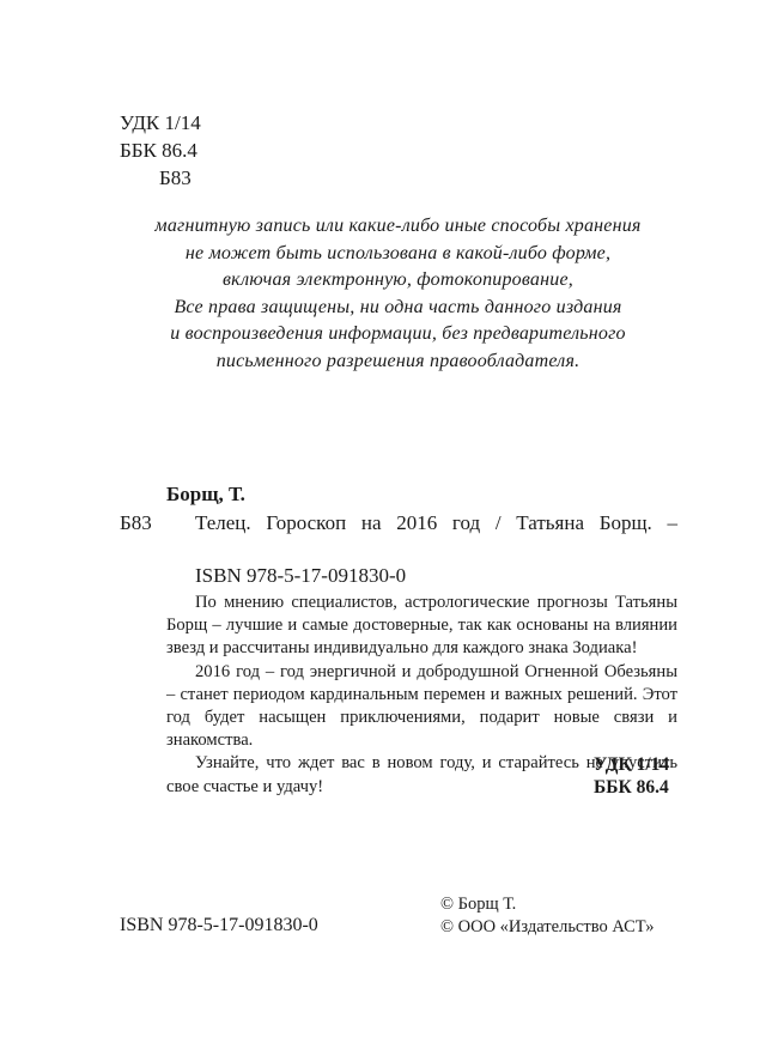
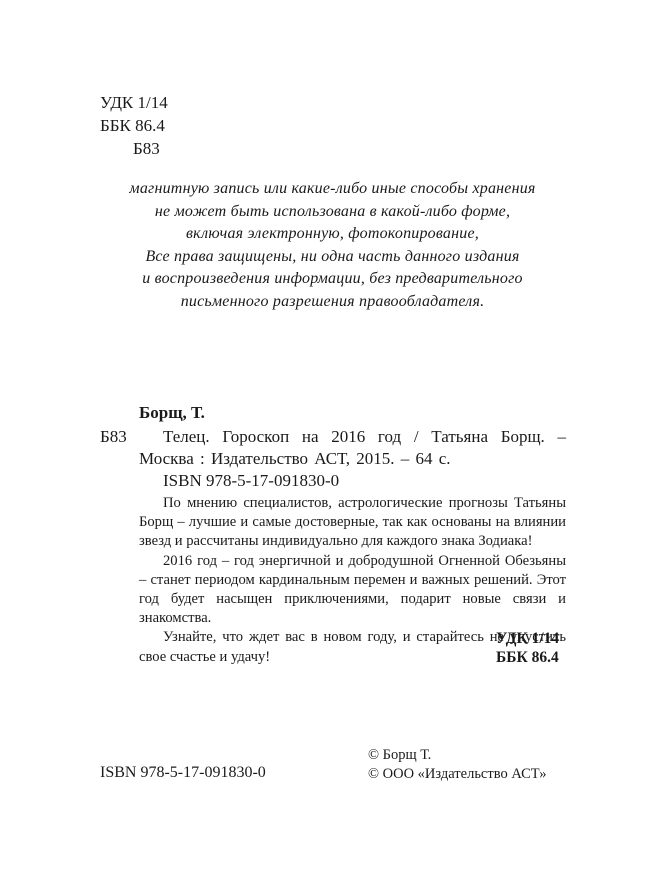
  УДК 1/14
  ББК 86.4
  Б83
  магнитную запись или какие-либо иные способы хранения
  не может быть использована в какой-либо форме,
  включая электронную, фотокопирование,
  Все права защищены, ни одна часть данного издания
  и воспроизведения информации, без предварительного
  письменного разрешения правообладателя.
  Борщ, Т.
  Б83
  Телец. Гороскоп на 2016 год / Татьяна Борщ. –
+ Москва : Издательство АСТ, 2015. – 64 с.
  ISBN 978-5-17-091830-0
  По мнению специалистов, астрологические прогнозы Татьяны Борщ – лучшие и самые достоверные, так как основаны на влиянии звезд и рассчитаны индивидуально для каждого знака Зодиака!
  2016 год – год энергичной и добродушной Огненной Обезьяны – станет периодом кардинальным перемен и важных решений. Этот год будет насыщен приключениями, подарит новые связи и знакомства.
  Узнайте, что ждет вас в новом году, и старайтесь не упустить свое счастье и удачу!
  УДК 1/14
  ББК 86.4
  ISBN 978-5-17-091830-0
  © Борщ Т.
  © ООО «Издательство АСТ»
